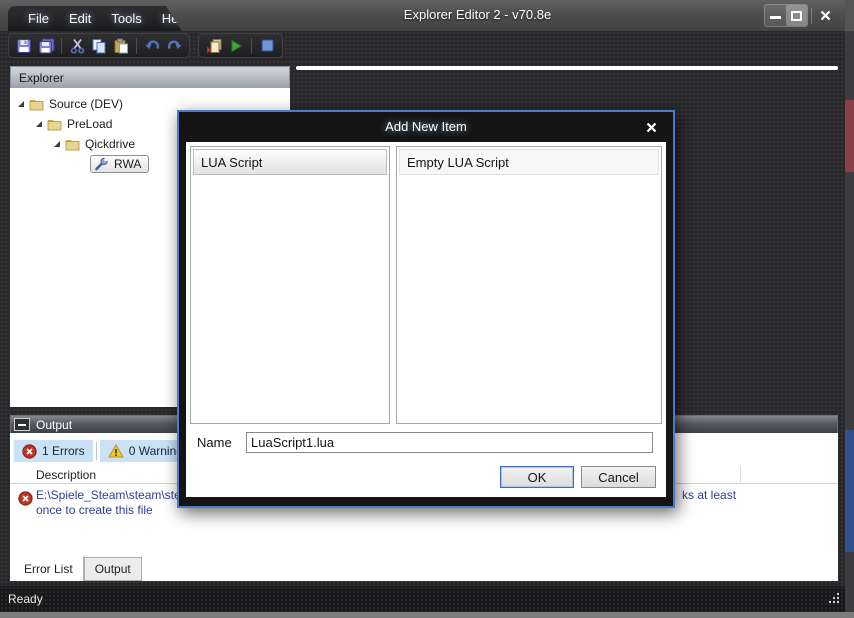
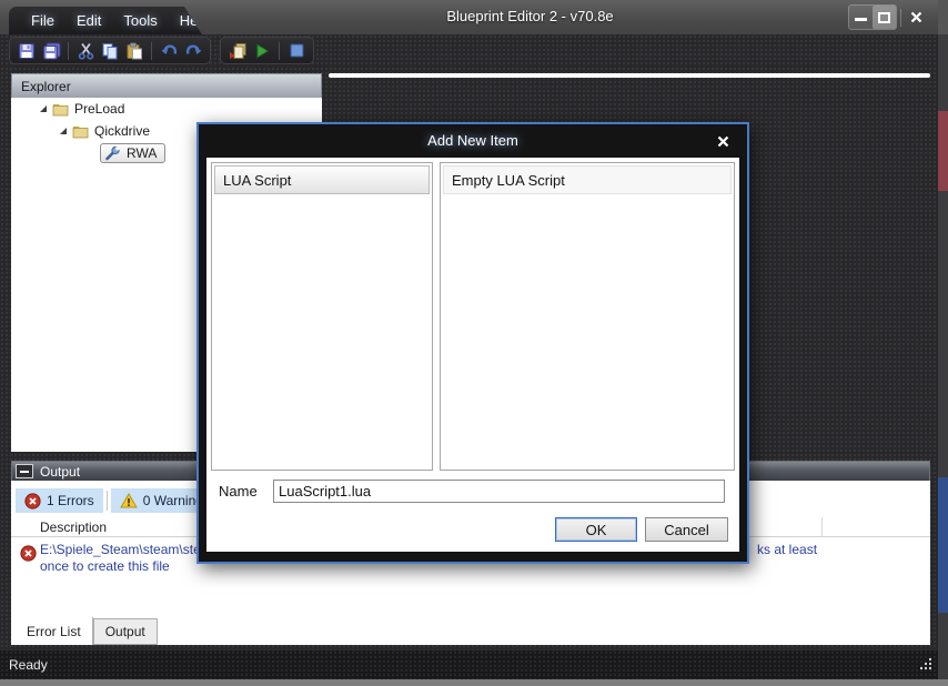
- Explorer Editor 2 - v70.8e
+ Blueprint Editor 2 - v70.8e
  File
  Edit
  Tools
  Explorer
- Source (DEV)
  PreLoad
  Qickdrive
  RWA
  Output
  1 Errors
  0 Warnin
  Description
  E:\Spiele_Steam\steam\st
  ks at least
  once to create this file
  Error List
  Output
  Ready
  Add New Item
  LUA Script
  Empty LUA Script
  Name
  LuaScript1.lua
  OK
  Cancel
